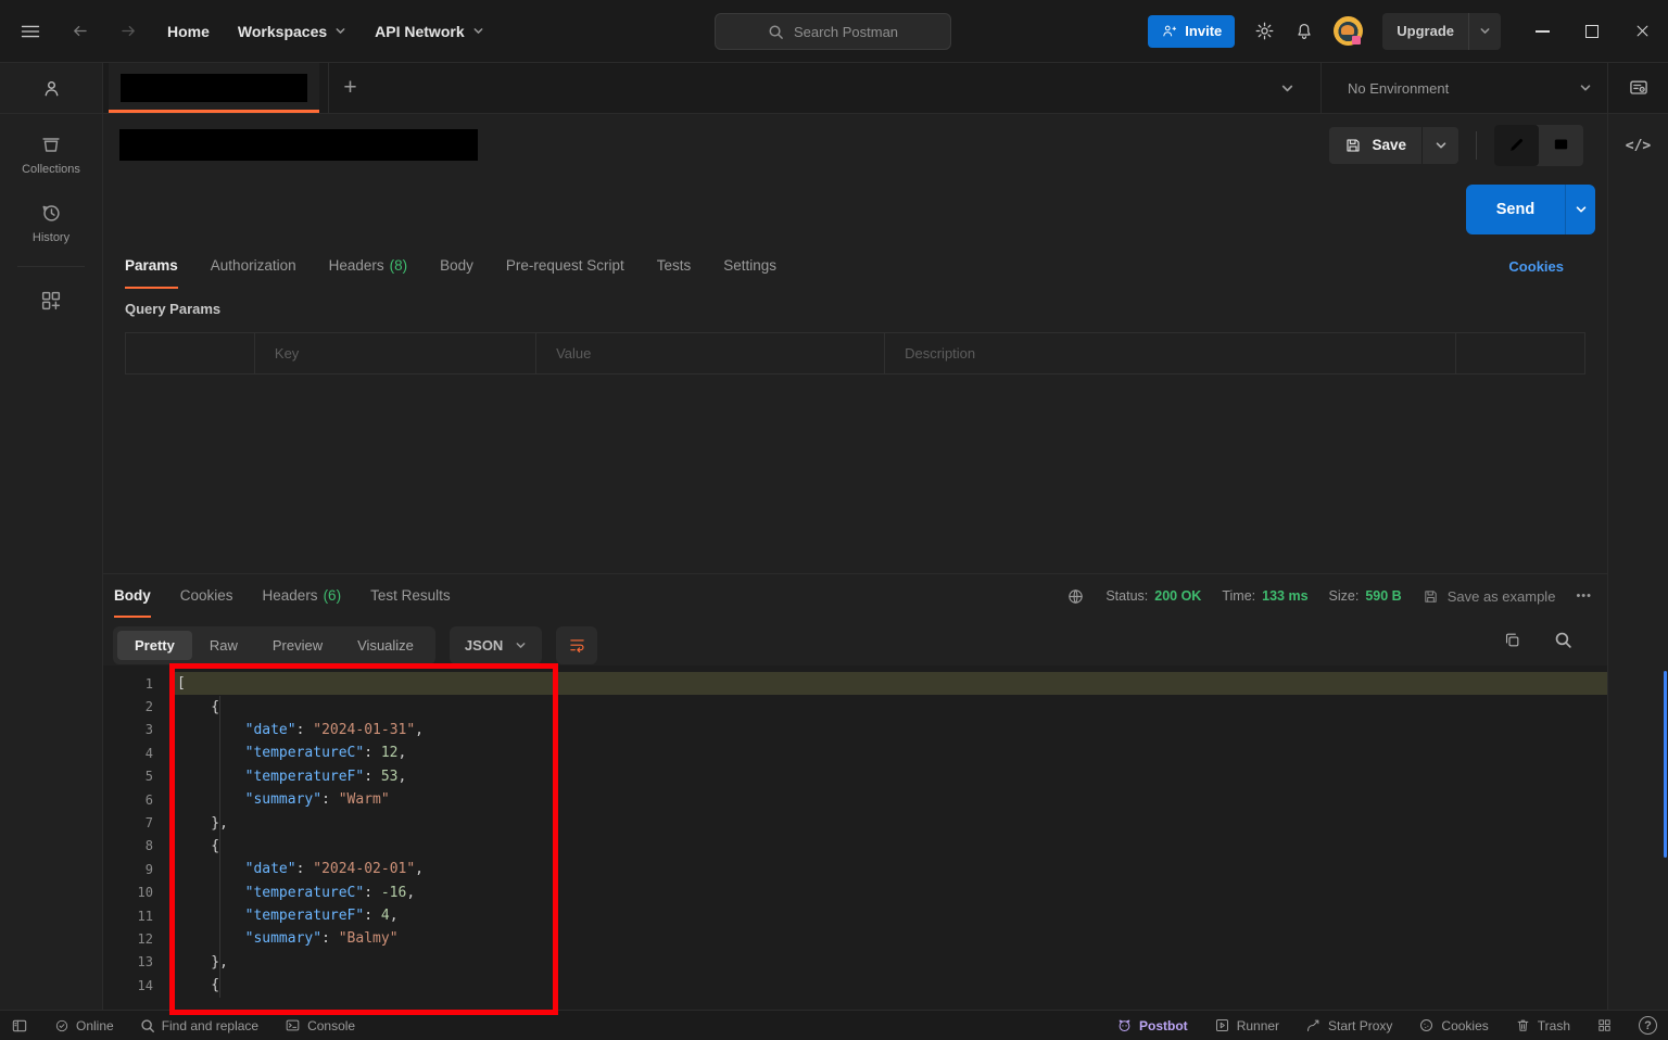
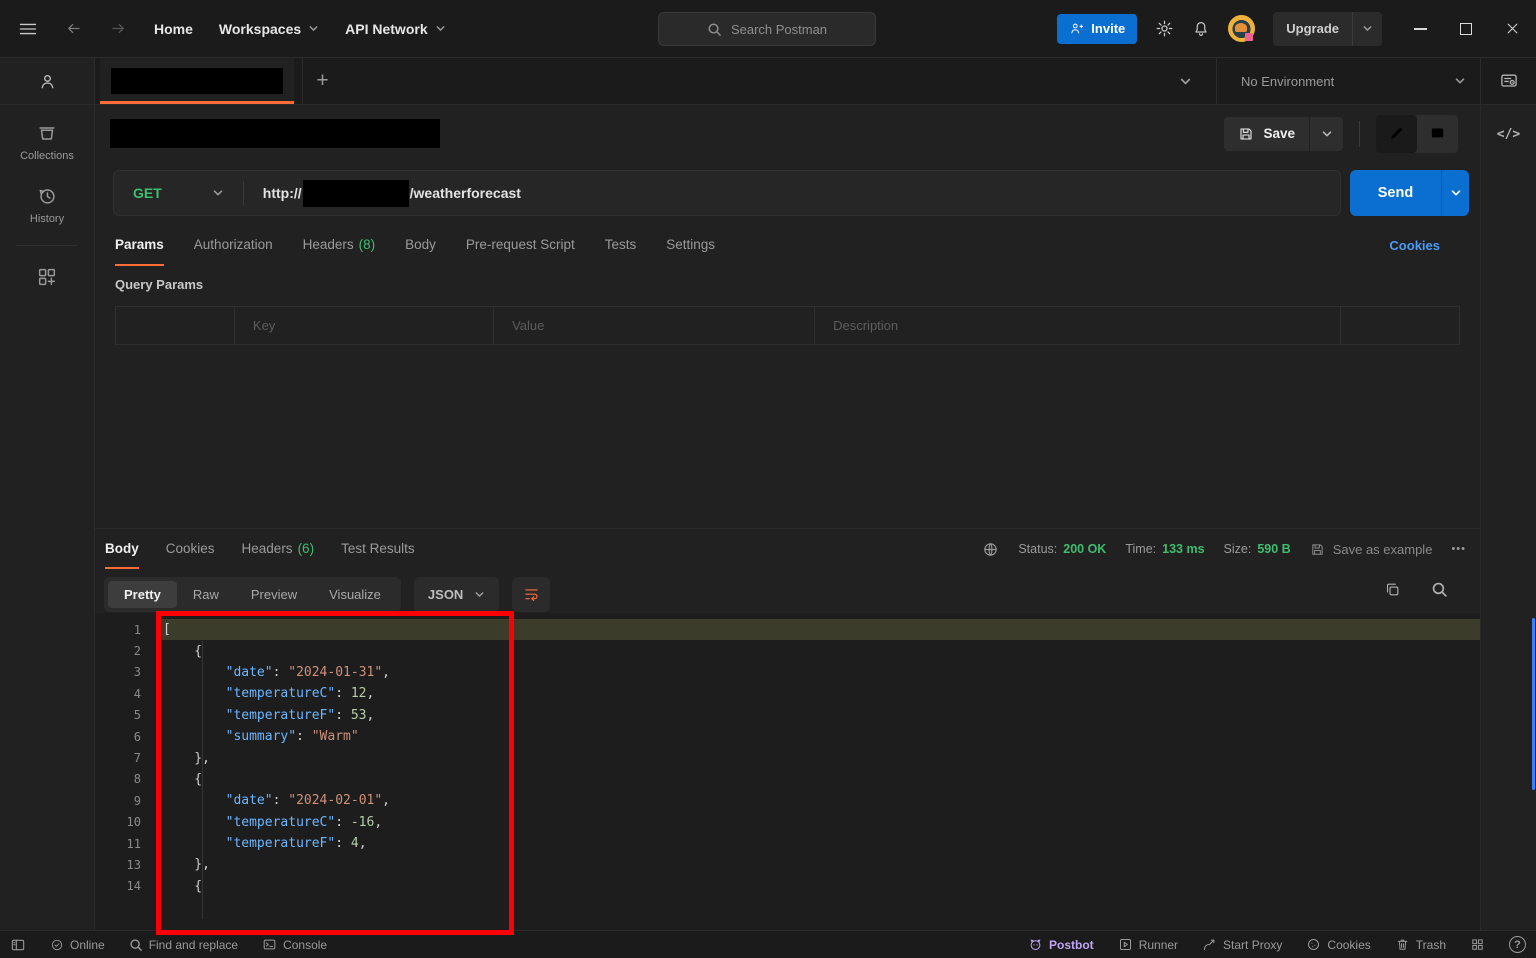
  Home
  Workspaces
  API Network
  Search Postman
  Invite
  Upgrade
  Collections
  History
  +
  No Environment
  </>
  Save
+ GET
+ http://
+ /weatherforecast
  Send
  Params
  Authorization
  Headers
  (8)
  Body
  Pre-request Script
  Tests
  Settings
  Cookies
  Query Params
  	Key	Value	Description
  Body
  Cookies
  Headers
  (6)
  Test Results
  Status:
  200 OK
  Time:
  133 ms
  Size:
  590 B
  Save as example
  •••
  Pretty
  Raw
  Preview
  Visualize
  JSON
  1
  [
  2
  {
  3
  "date": "2024-01-31",
  4
  "temperatureC": 12,
  5
  "temperatureF": 53,
  6
  "summary": "Warm"
  7
  },
  8
  {
  9
  "date": "2024-02-01",
  10
  "temperatureC": -16,
  11
  "temperatureF": 4,
- 12
- "summary": "Balmy"
  13
  },
  14
  {
  Online
  Find and replace
  Console
  Postbot
  Runner
  Start Proxy
  Cookies
  Trash
  ?
